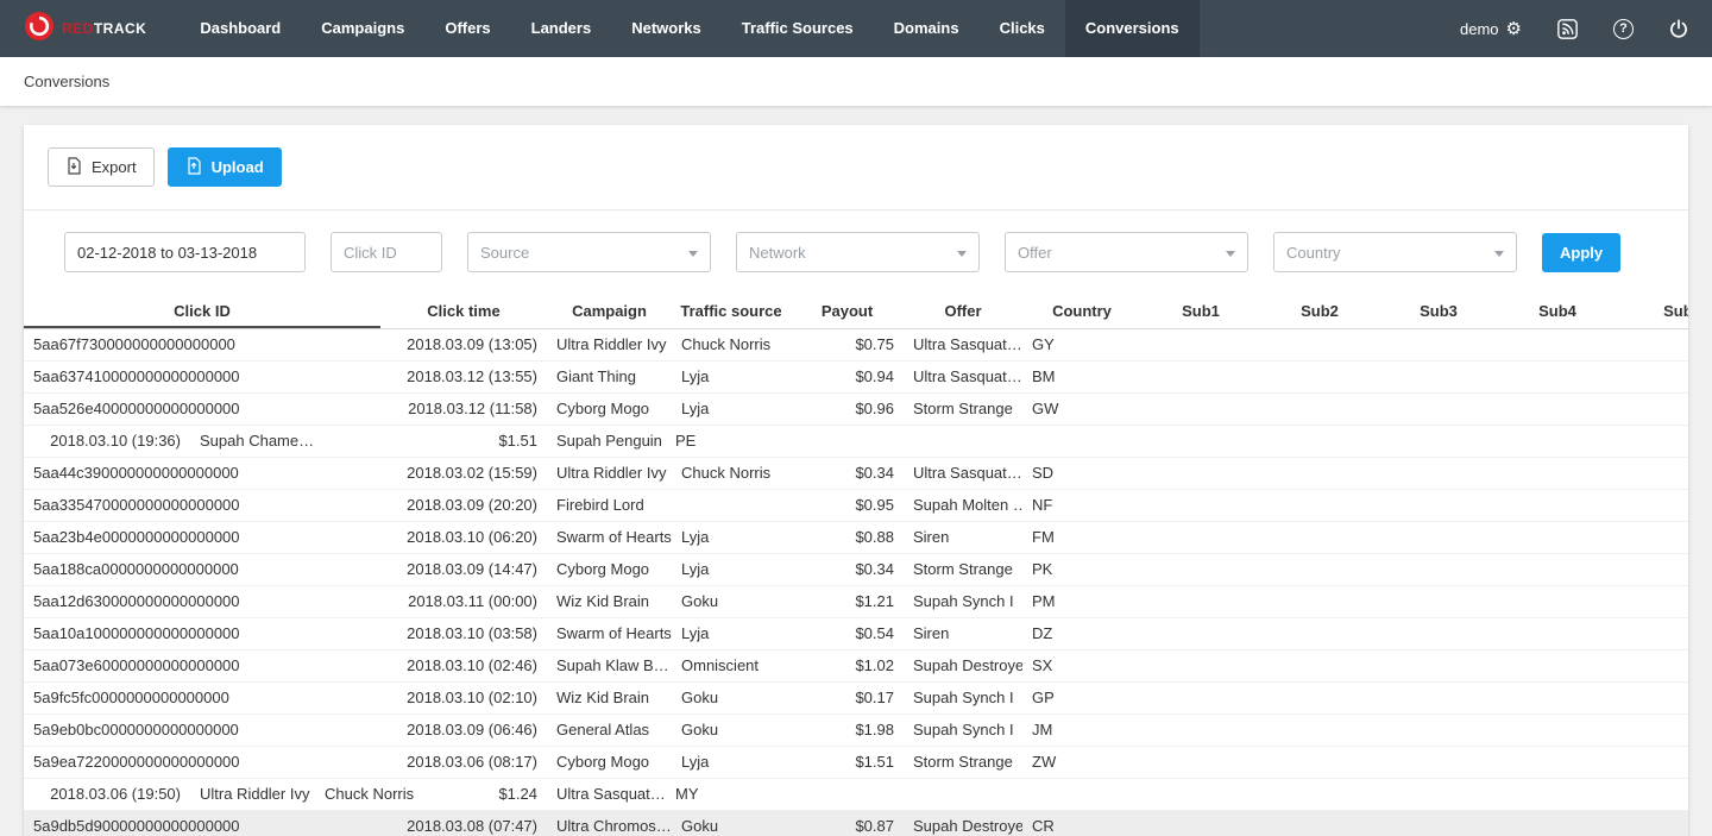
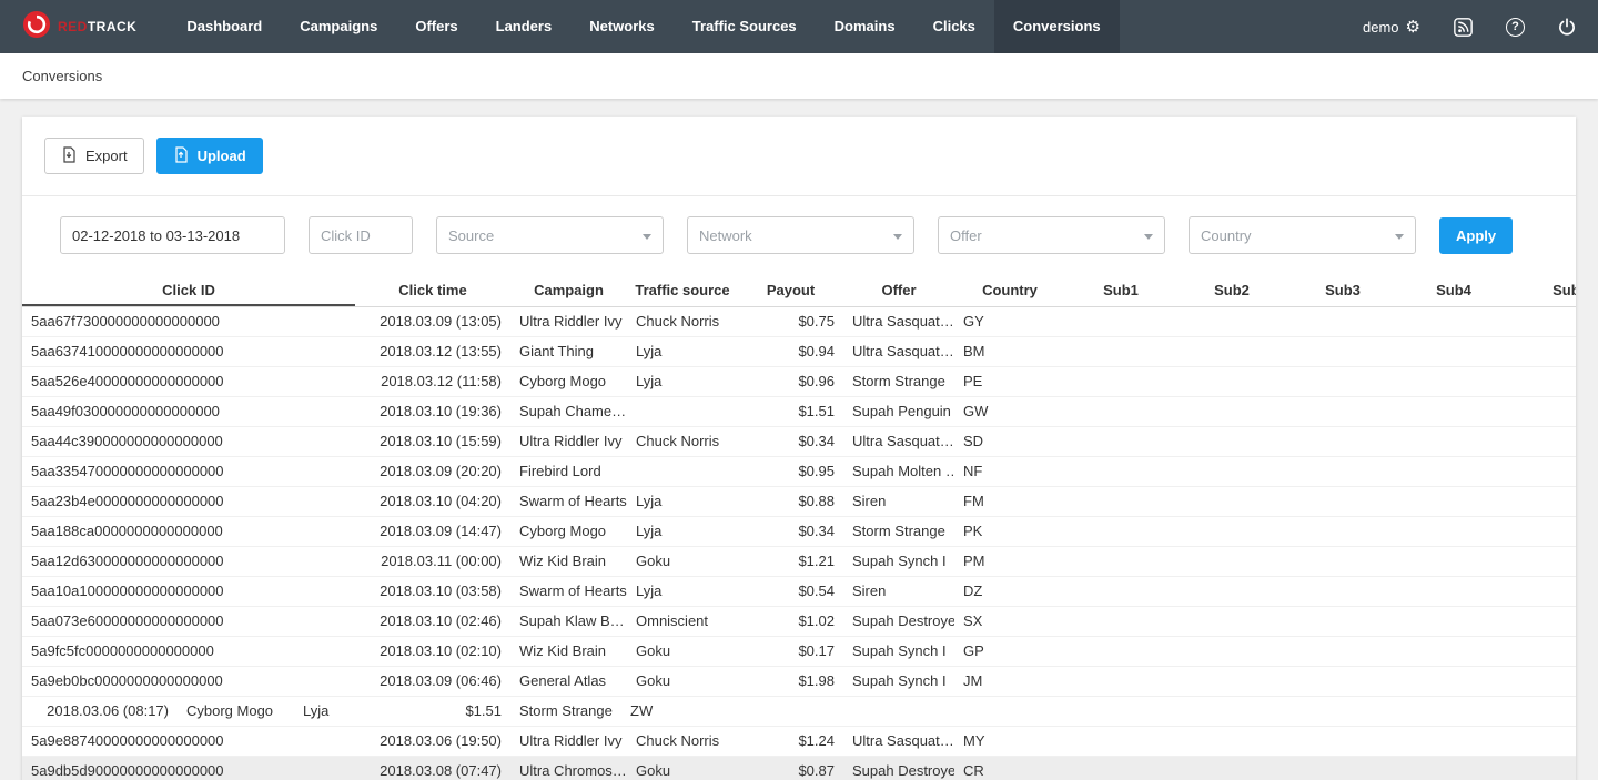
  REDTRACK
  Dashboard
  Campaigns
  Offers
  Landers
  Networks
  Traffic Sources
  Domains
  Clicks
  Conversions
  demo
  ⚙
  ?
  Conversions
  Export
  Upload
  02-12-2018 to 03-13-2018
  Click ID
  Source
  Network
  Offer
  Country
  Apply
  Click ID
  Click time
  Campaign
  Traffic source
  Payout
  Offer
  Country
  Sub1
  Sub2
  Sub3
  Sub4
  Sub
  5aa67f730000000000000000
  2018.03.09 (13:05)
  Ultra Riddler Ivy
  Chuck Norris
  $0.75
  Ultra Sasquat…
  GY
  5aa637410000000000000000
  2018.03.12 (13:55)
  Giant Thing
  Lyja
  $0.94
  Ultra Sasquat…
  BM
  5aa526e40000000000000000
  2018.03.12 (11:58)
  Cyborg Mogo
  Lyja
  $0.96
  Storm Strange
- GW
+ PE
+ 5aa49f030000000000000000
  2018.03.10 (19:36)
  Supah Chame…
  $1.51
  Supah Penguin
- PE
+ GW
  5aa44c390000000000000000
- 2018.03.02 (15:59)
+ 2018.03.10 (15:59)
  Ultra Riddler Ivy
  Chuck Norris
  $0.34
  Ultra Sasquat…
  SD
  5aa335470000000000000000
  2018.03.09 (20:20)
  Firebird Lord
  $0.95
  Supah Molten …
  NF
  5aa23b4e0000000000000000
- 2018.03.10 (06:20)
+ 2018.03.10 (04:20)
  Swarm of Hearts
  Lyja
  $0.88
  Siren
  FM
  5aa188ca0000000000000000
  2018.03.09 (14:47)
  Cyborg Mogo
  Lyja
  $0.34
  Storm Strange
  PK
  5aa12d630000000000000000
  2018.03.11 (00:00)
  Wiz Kid Brain
  Goku
  $1.21
  Supah Synch I
  PM
  5aa10a100000000000000000
  2018.03.10 (03:58)
  Swarm of Hearts
  Lyja
  $0.54
  Siren
  DZ
  5aa073e60000000000000000
  2018.03.10 (02:46)
  Supah Klaw B…
  Omniscient
  $1.02
  Supah Destroye
  SX
  5a9fc5fc0000000000000000
  2018.03.10 (02:10)
  Wiz Kid Brain
  Goku
  $0.17
  Supah Synch I
  GP
  5a9eb0bc0000000000000000
  2018.03.09 (06:46)
  General Atlas
  Goku
  $1.98
  Supah Synch I
  JM
- 5a9ea7220000000000000000
  2018.03.06 (08:17)
  Cyborg Mogo
  Lyja
  $1.51
  Storm Strange
  ZW
+ 5a9e88740000000000000000
  2018.03.06 (19:50)
  Ultra Riddler Ivy
  Chuck Norris
  $1.24
  Ultra Sasquat…
  MY
  5a9db5d90000000000000000
  2018.03.08 (07:47)
  Ultra Chromos…
  Goku
  $0.87
  Supah Destroye
  CR
